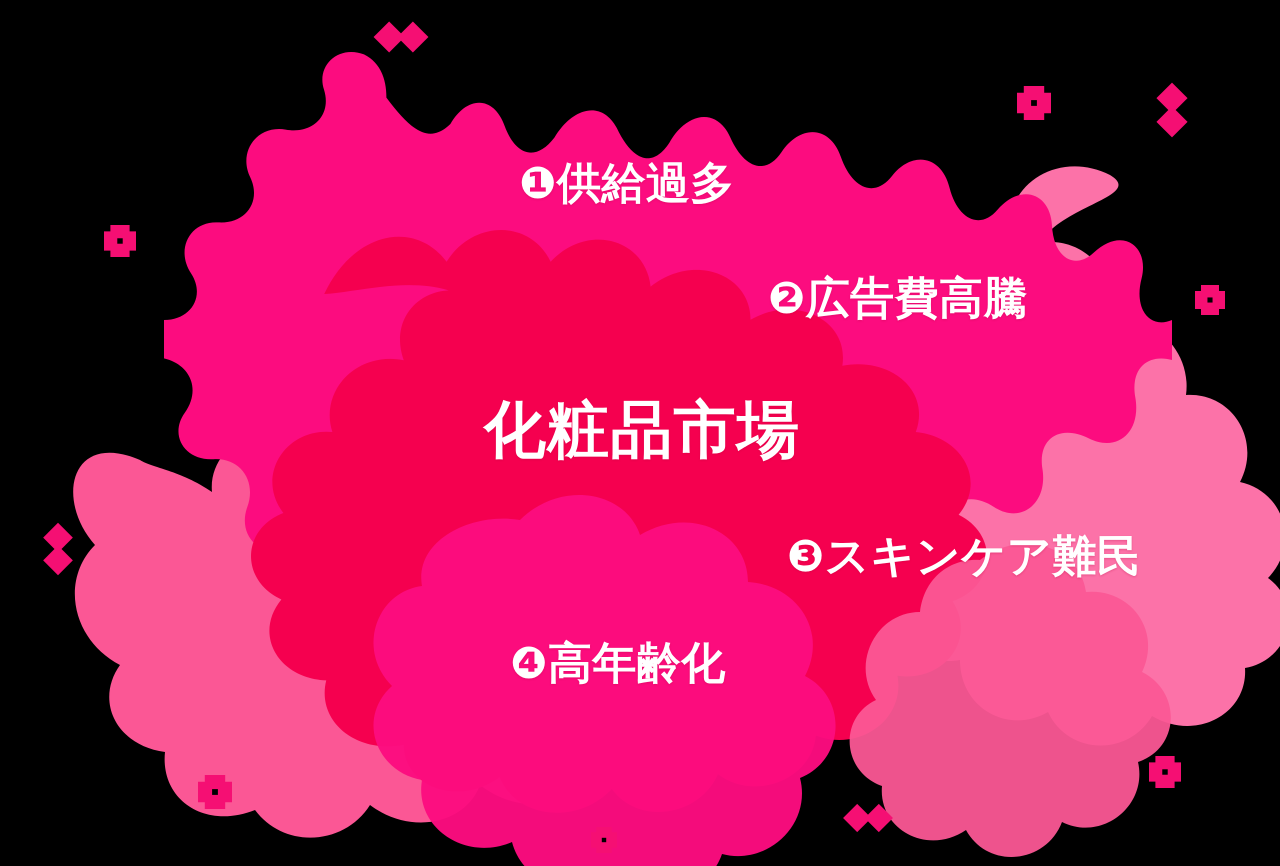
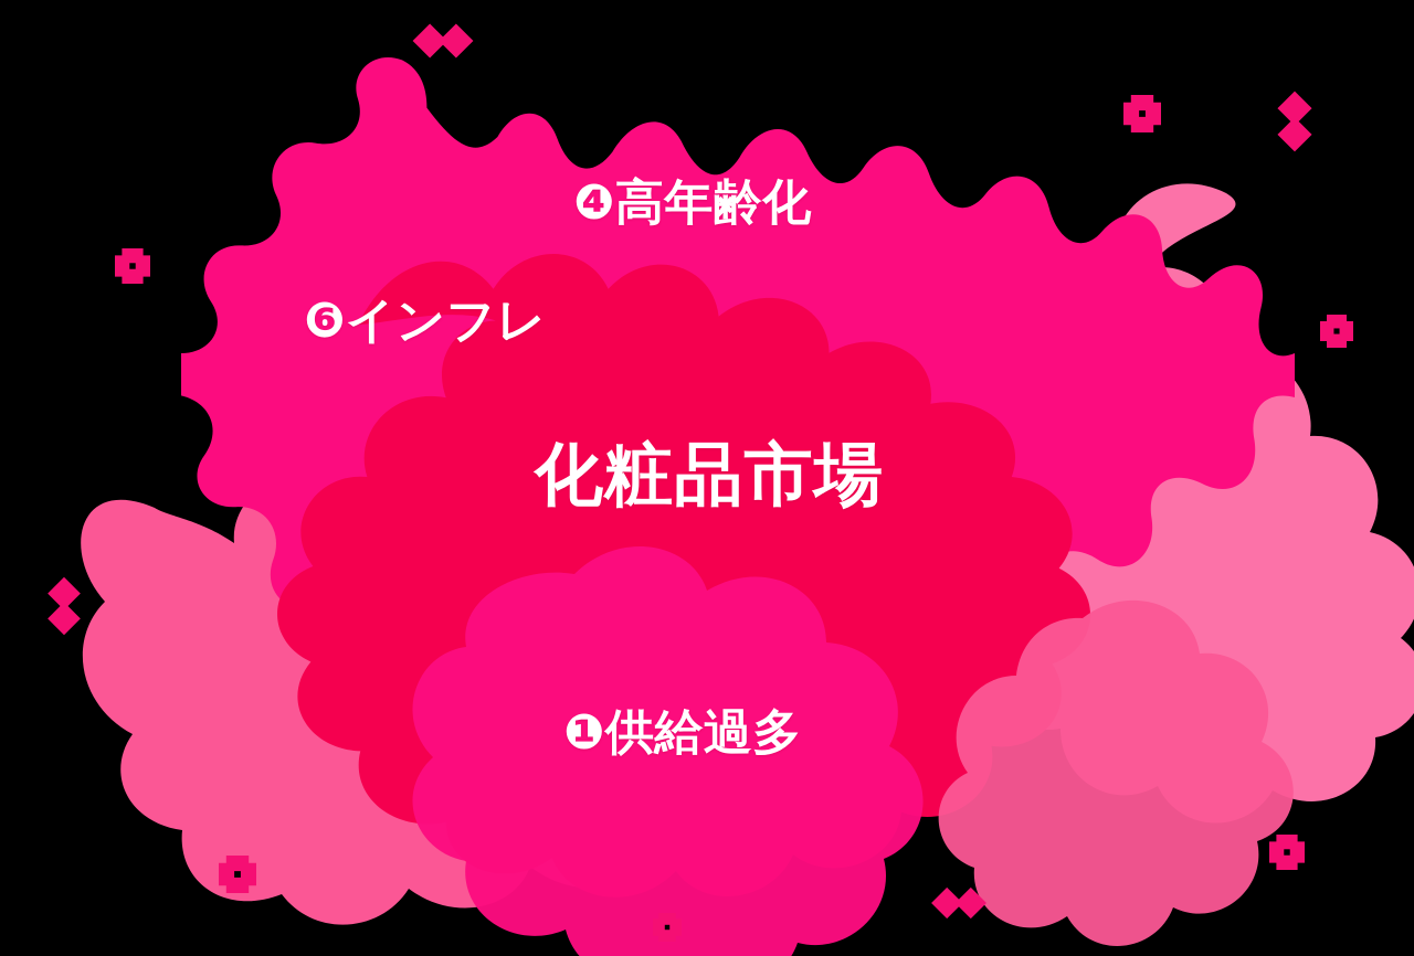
  化粧品市場
- ❶供給過多
+ ❹高年齢化
- ❷広告費高騰
- ❸スキンケア難民
- ❹高年齢化
+ ❶供給過多
+ ❻インフレ
